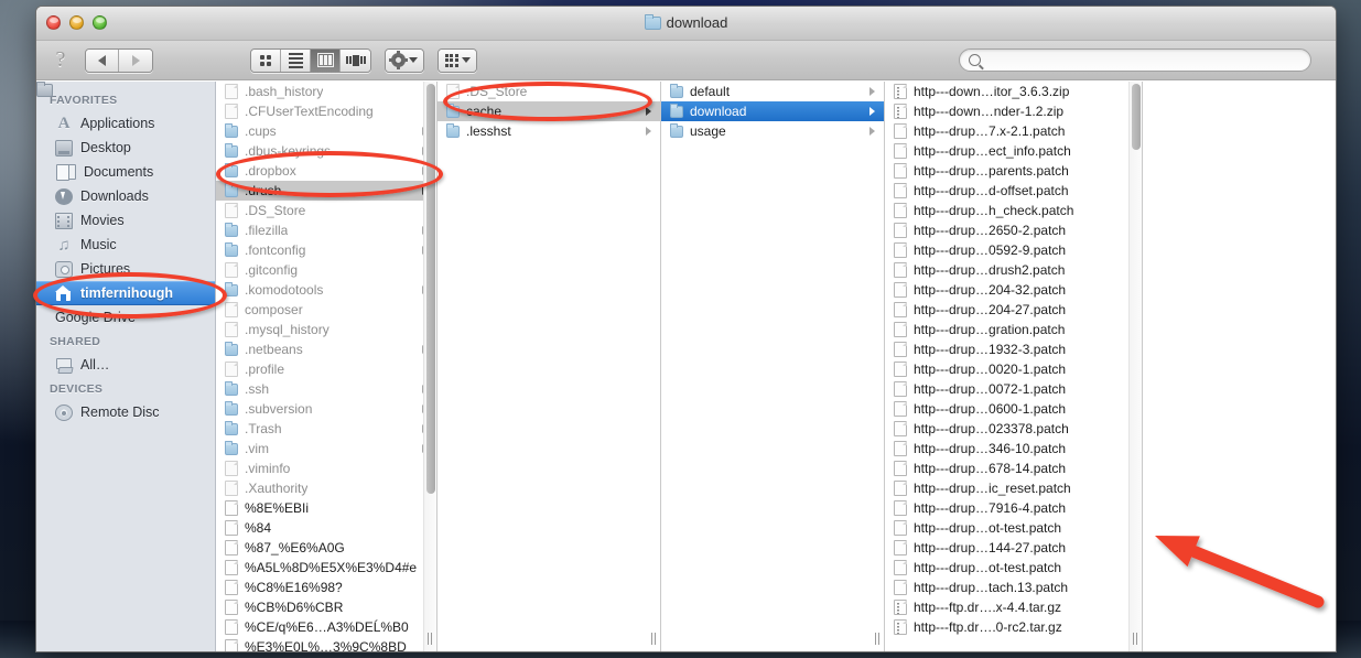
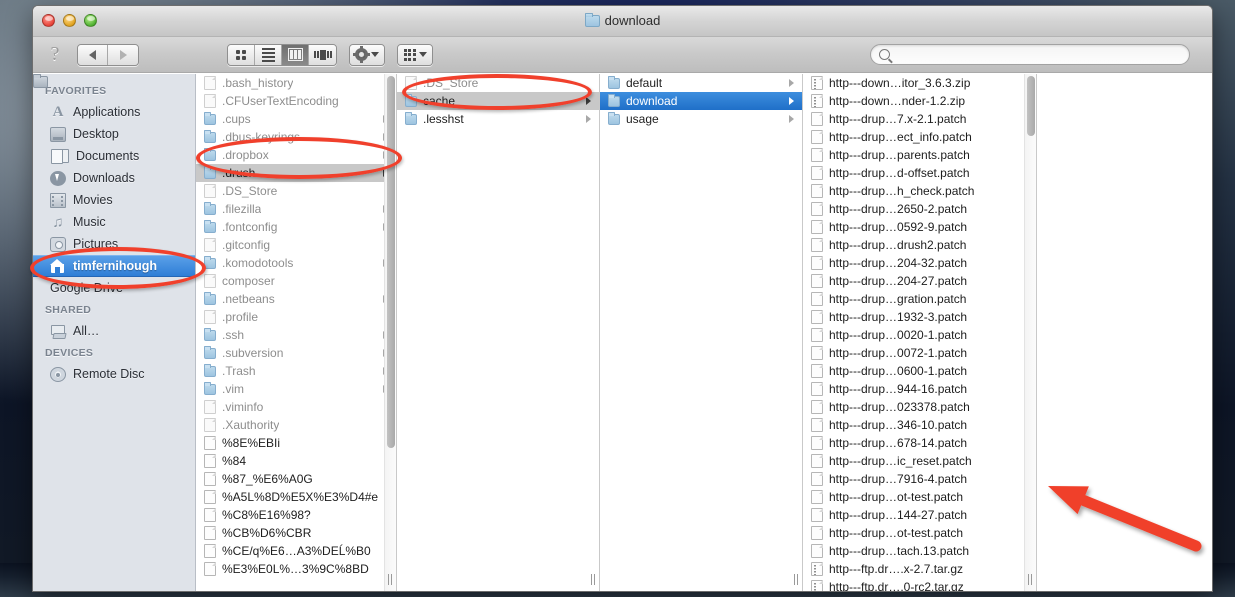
  download
  ?
  FAVORITES
  Applications
  Desktop
  Documents
  Downloads
  Movies
  Music
  Pictures
  timfernihough
  Google Drive
  SHARED
  All…
  DEVICES
  Remote Disc
  .bash_history
  .CFUserTextEncoding
  .cups
  .dbus-keyrings
  .dropbox
  .drush
  .DS_Store
  .filezilla
  .fontconfig
  .gitconfig
  .komodotools
  composer
- .mysql_history
  .netbeans
  .profile
  .ssh
  .subversion
  .Trash
  .vim
  .viminfo
  .Xauthority
  %8E%EBIi
  %84
  %87_%E6%A0G
  %A5L%8D%E5X%E3%D4#e
  %C8%E16%98?
  %CB%D6%CBR
  %CE/q%E6…A3%DEĹ%B0
  %E3%E0L%…3%9C%8BD
  .DS_Store
  cache
  .lesshst
  default
  download
  usage
  http---down…itor_3.6.3.zip
  http---down…nder-1.2.zip
  http---drup…7.x-2.1.patch
  http---drup…ect_info.patch
  http---drup…parents.patch
  http---drup…d-offset.patch
  http---drup…h_check.patch
  http---drup…2650-2.patch
  http---drup…0592-9.patch
  http---drup…drush2.patch
  http---drup…204-32.patch
  http---drup…204-27.patch
  http---drup…gration.patch
  http---drup…1932-3.patch
  http---drup…0020-1.patch
  http---drup…0072-1.patch
  http---drup…0600-1.patch
+ http---drup…944-16.patch
  http---drup…023378.patch
  http---drup…346-10.patch
  http---drup…678-14.patch
  http---drup…ic_reset.patch
  http---drup…7916-4.patch
  http---drup…ot-test.patch
  http---drup…144-27.patch
  http---drup…ot-test.patch
  http---drup…tach.13.patch
- http---ftp.dr….x-4.4.tar.gz
+ http---ftp.dr….x-2.7.tar.gz
  http---ftp.dr….0-rc2.tar.gz
